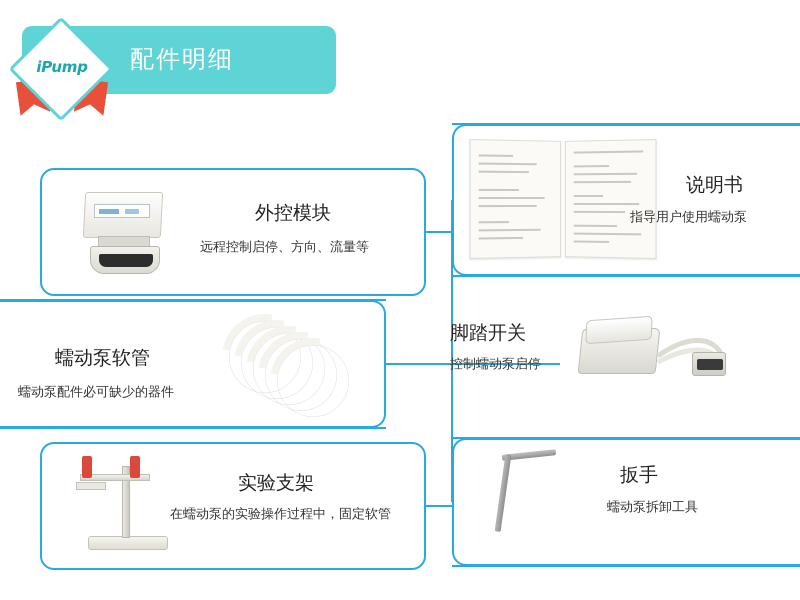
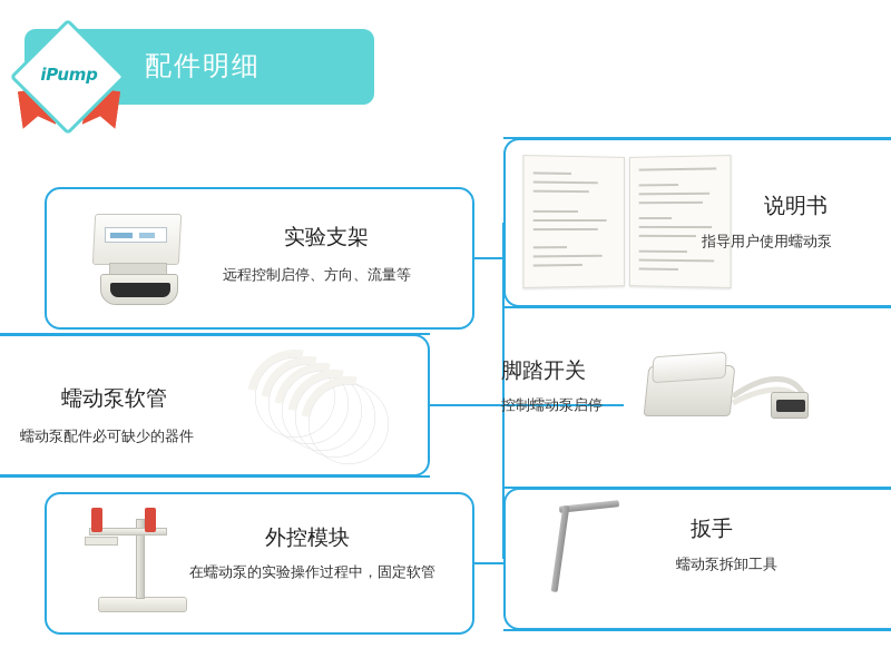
  配件明细
  iPump
- 外控模块
+ 实验支架
  远程控制启停、方向、流量等
  说明书
  指导用户使用蠕动泵
  蠕动泵软管
  蠕动泵配件必可缺少的器件
  脚踏开关
  控制蠕动泵启停
- 实验支架
+ 外控模块
  在蠕动泵的实验操作过程中，固定软管
  扳手
  蠕动泵拆卸工具
